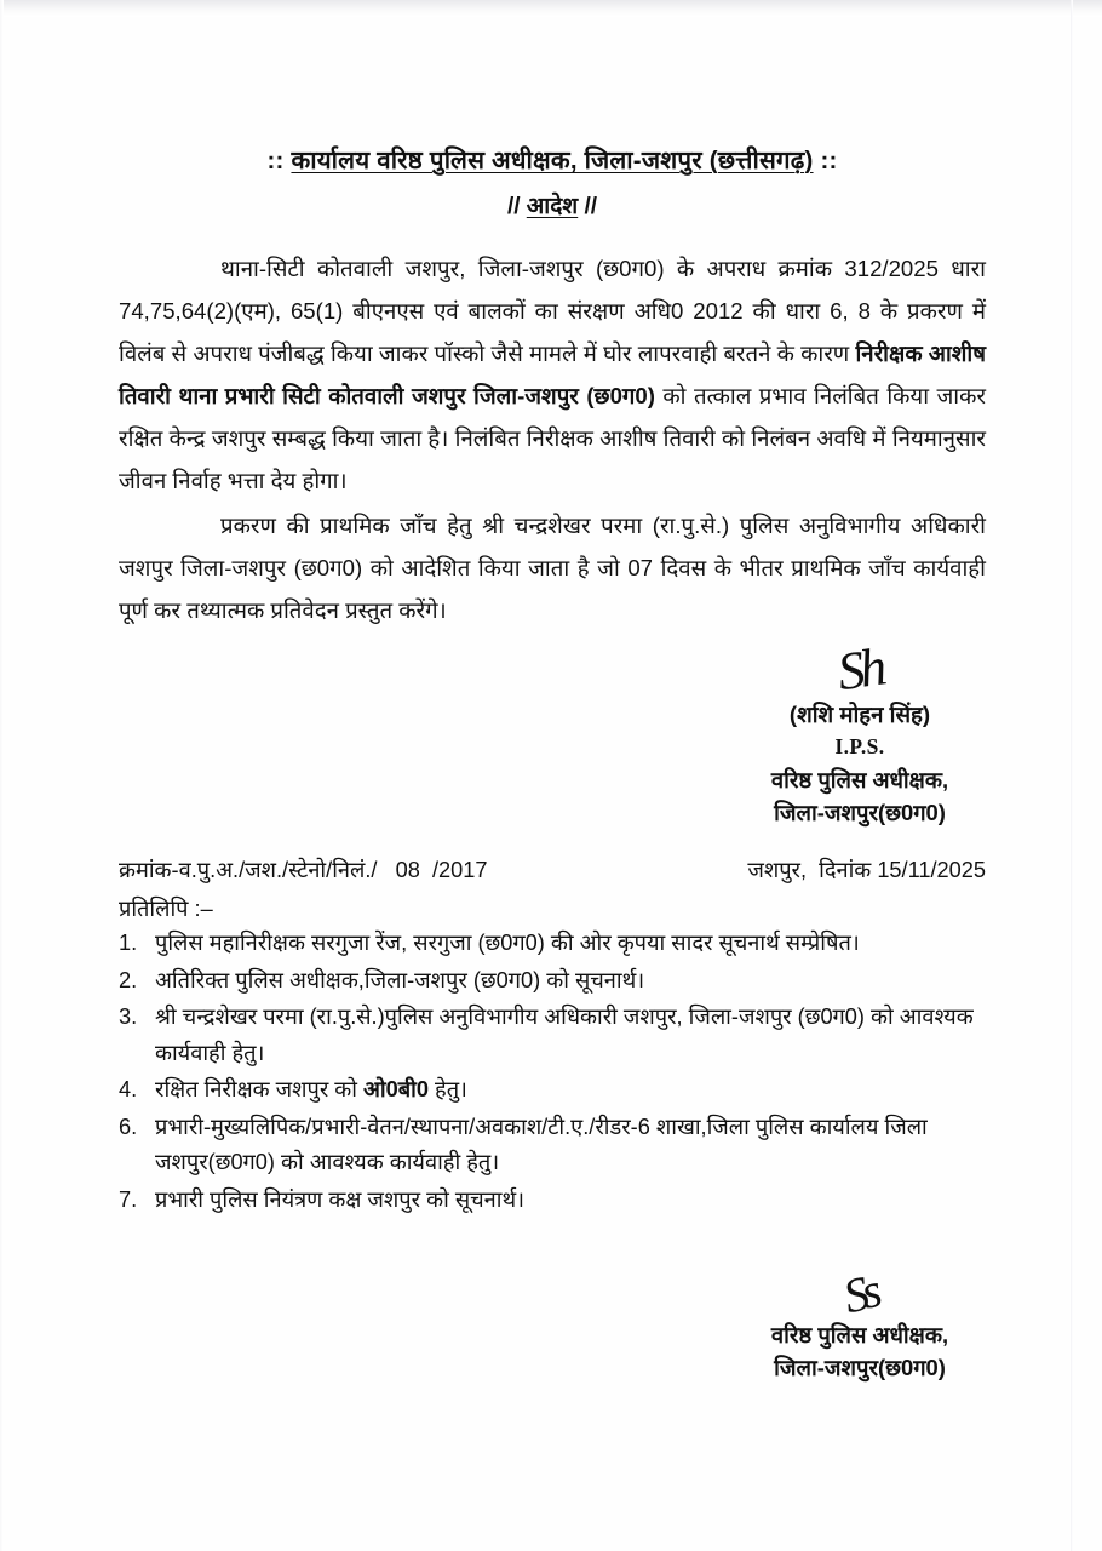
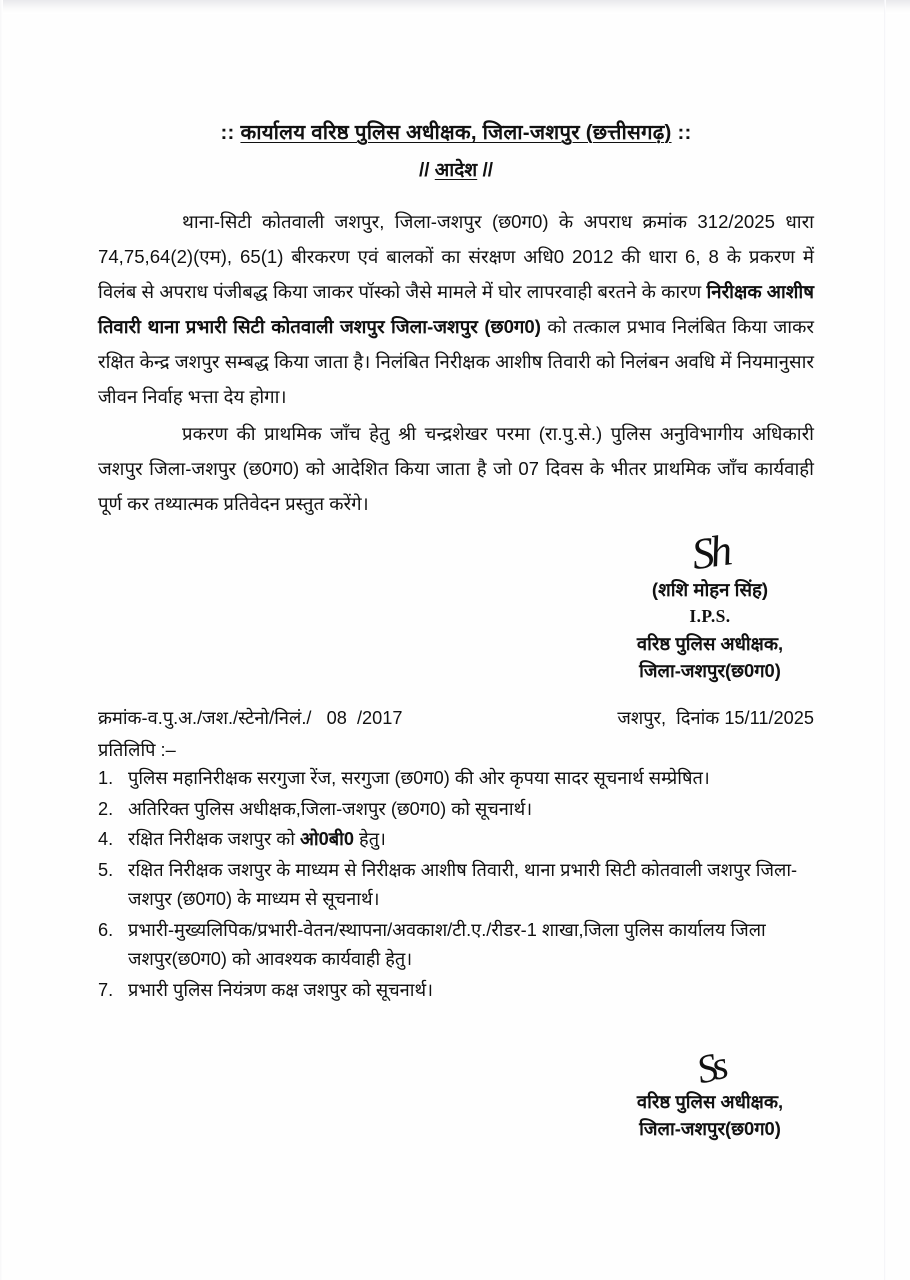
  :: कार्यालय वरिष्ठ पुलिस अधीक्षक, जिला-जशपुर (छत्तीसगढ़) ::
  // आदेश //
- थाना-सिटी कोतवाली जशपुर, जिला-जशपुर (छ0ग0) के अपराध क्रमांक 312/2025 धारा 74,75,64(2)(एम), 65(1) बीएनएस एवं बालकों का संरक्षण अधि0 2012 की धारा 6, 8 के प्रकरण में विलंब से अपराध पंजीबद्ध किया जाकर पॉस्को जैसे मामले में घोर लापरवाही बरतने के कारण निरीक्षक आशीष तिवारी थाना प्रभारी सिटी कोतवाली जशपुर जिला-जशपुर (छ0ग0) को तत्काल प्रभाव निलंबित किया जाकर रक्षित केन्द्र जशपुर सम्बद्ध किया जाता है। निलंबित निरीक्षक आशीष तिवारी को निलंबन अवधि में नियमानुसार जीवन निर्वाह भत्ता देय होगा।
+ थाना-सिटी कोतवाली जशपुर, जिला-जशपुर (छ0ग0) के अपराध क्रमांक 312/2025 धारा 74,75,64(2)(एम), 65(1) बीरकरण एवं बालकों का संरक्षण अधि0 2012 की धारा 6, 8 के प्रकरण में विलंब से अपराध पंजीबद्ध किया जाकर पॉस्को जैसे मामले में घोर लापरवाही बरतने के कारण निरीक्षक आशीष तिवारी थाना प्रभारी सिटी कोतवाली जशपुर जिला-जशपुर (छ0ग0) को तत्काल प्रभाव निलंबित किया जाकर रक्षित केन्द्र जशपुर सम्बद्ध किया जाता है। निलंबित निरीक्षक आशीष तिवारी को निलंबन अवधि में नियमानुसार जीवन निर्वाह भत्ता देय होगा।
  प्रकरण की प्राथमिक जॉंच हेतु श्री चन्द्रशेखर परमा (रा.पु.से.) पुलिस अनुविभागीय अधिकारी जशपुर जिला-जशपुर (छ0ग0) को आदेशित किया जाता है जो 07 दिवस के भीतर प्राथमिक जॉंच कार्यवाही पूर्ण कर तथ्यात्मक प्रतिवेदन प्रस्तुत करेंगे।
  (शशि मोहन सिंह)
  I.P.S.
  वरिष्ठ पुलिस अधीक्षक,
  जिला-जशपुर(छ0ग0)
  क्रमांक-व.पु.अ./जश./स्टेनो/निलं./ 08 /2017
  जशपुर, दिनांक 15/11/2025
  प्रतिलिपि :–
  1.
  पुलिस महानिरीक्षक सरगुजा रेंज, सरगुजा (छ0ग0) की ओर कृपया सादर सूचनार्थ सम्प्रेषित।
  2.
  अतिरिक्त पुलिस अधीक्षक,जिला-जशपुर (छ0ग0) को सूचनार्थ।
- 3.
- श्री चन्द्रशेखर परमा (रा.पु.से.)पुलिस अनुविभागीय अधिकारी जशपुर, जिला-जशपुर (छ0ग0) को आवश्यक कार्यवाही हेतु।
  4.
  रक्षित निरीक्षक जशपुर को ओ0बी0 हेतु।
+ 5.
+ रक्षित निरीक्षक जशपुर के माध्यम से निरीक्षक आशीष तिवारी, थाना प्रभारी सिटी कोतवाली जशपुर जिला-जशपुर (छ0ग0) के माध्यम से सूचनार्थ।
  6.
- प्रभारी-मुख्यलिपिक/प्रभारी-वेतन/स्थापना/अवकाश/टी.ए./रीडर-6 शाखा,जिला पुलिस कार्यालय जिला जशपुर(छ0ग0) को आवश्यक कार्यवाही हेतु।
+ प्रभारी-मुख्यलिपिक/प्रभारी-वेतन/स्थापना/अवकाश/टी.ए./रीडर-1 शाखा,जिला पुलिस कार्यालय जिला जशपुर(छ0ग0) को आवश्यक कार्यवाही हेतु।
  7.
  प्रभारी पुलिस नियंत्रण कक्ष जशपुर को सूचनार्थ।
  वरिष्ठ पुलिस अधीक्षक,
  जिला-जशपुर(छ0ग0)
